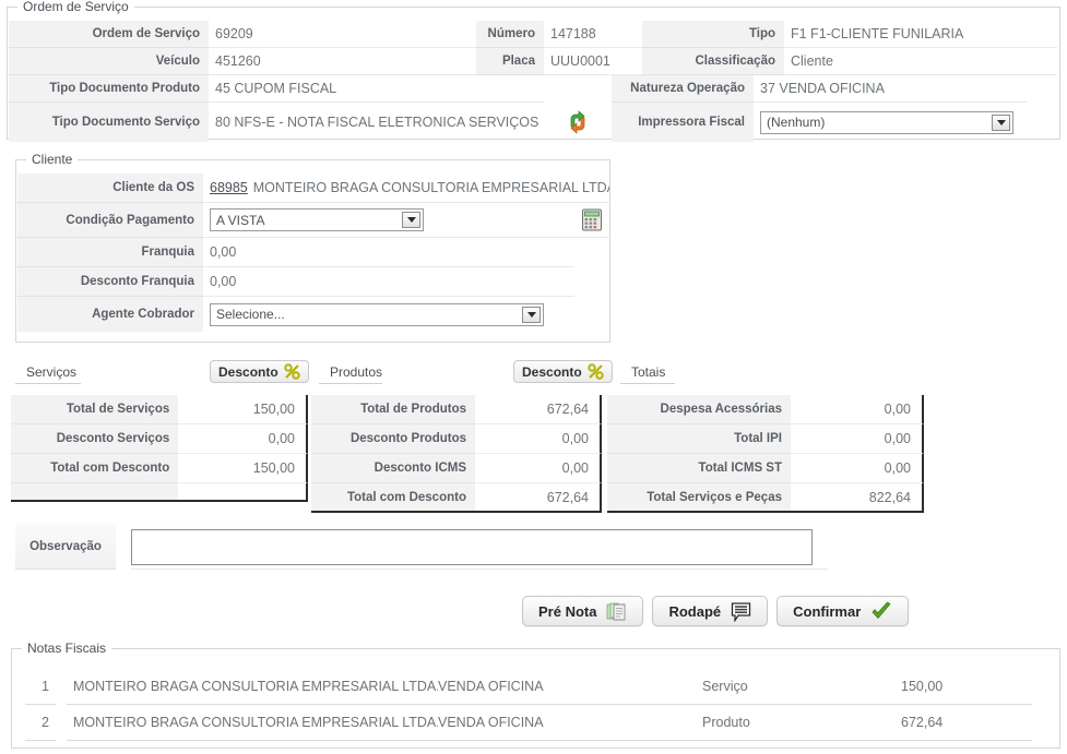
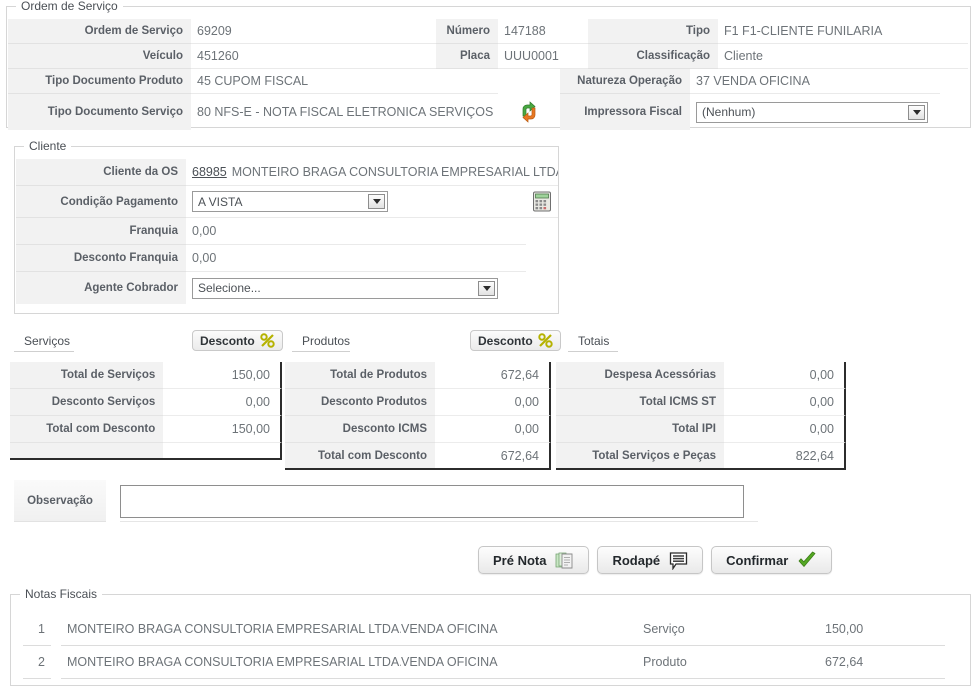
  Ordem de Serviço
  Ordem de Serviço
  69209
  Número
  147188
  Tipo
  F1 F1-CLIENTE FUNILARIA
  Veículo
  451260
  Placa
  UUU0001
  Classificação
  Cliente
  Tipo Documento Produto
  45 CUPOM FISCAL
  Natureza Operação
  37 VENDA OFICINA
  Tipo Documento Serviço
  80 NFS-E - NOTA FISCAL ELETRONICA SERVIÇOS
  Impressora Fiscal
  (Nenhum)
  Cliente
  Cliente da OS
  68985
  MONTEIRO BRAGA CONSULTORIA EMPRESARIAL LTD
  Condição Pagamento
  A VISTA
  Franquia
  0,00
  Desconto Franquia
  0,00
  Agente Cobrador
  Selecione...
  Serviços
  Desconto
  Produtos
  Desconto
  Totais
  Total de Serviços
  150,00
  Desconto Serviços
  0,00
  Total com Desconto
  150,00
  Total de Produtos
  672,64
  Desconto Produtos
  0,00
  Desconto ICMS
  0,00
  Total com Desconto
  672,64
  Despesa Acessórias
  0,00
- Total IPI
+ Total ICMS ST
  0,00
- Total ICMS ST
+ Total IPI
  0,00
  Total Serviços e Peças
  822,64
  Observação
  Pré Nota
  Rodapé
  Confirmar
  Notas Fiscais
  1
  MONTEIRO BRAGA CONSULTORIA EMPRESARIAL LTDA.
  VENDA OFICINA
  Serviço
  150,00
  2
  MONTEIRO BRAGA CONSULTORIA EMPRESARIAL LTDA.
  VENDA OFICINA
  Produto
  672,64
